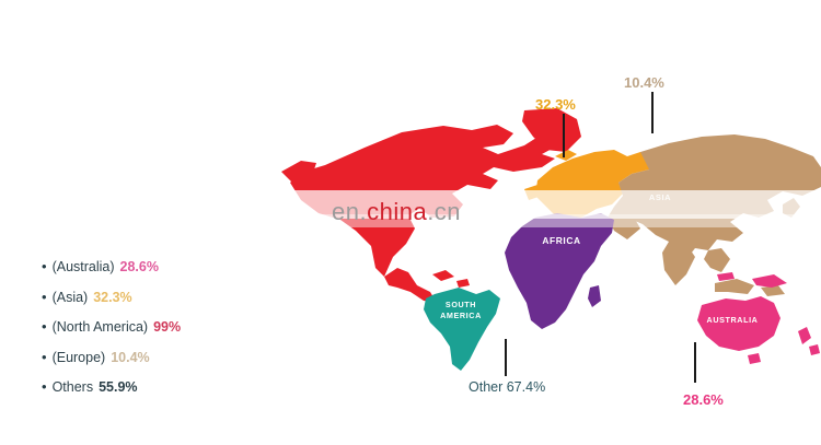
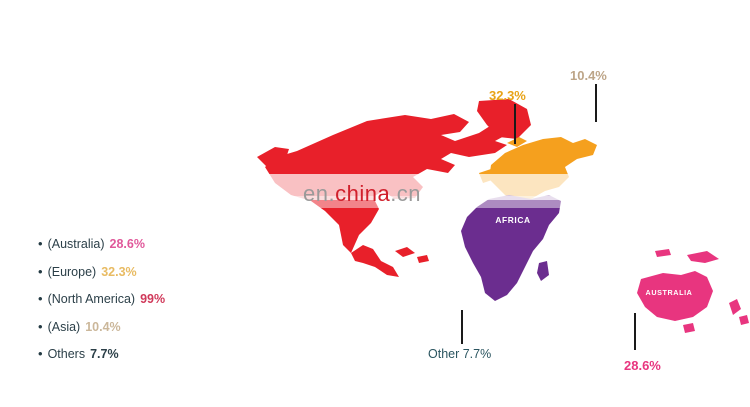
- SOUTH
- AMERICA
- ASIA
  AFRICA
  AUSTRALIA
  en.china.cn
  32.3%
  10.4%
- Other 67.4%
+ Other 7.7%
  28.6%
  •
  (Australia)
  28.6%
  •
- (Asia)
+ (Europe)
  32.3%
  •
  (North America)
  99%
  •
- (Europe)
+ (Asia)
  10.4%
  •
  Others
- 55.9%
+ 7.7%
